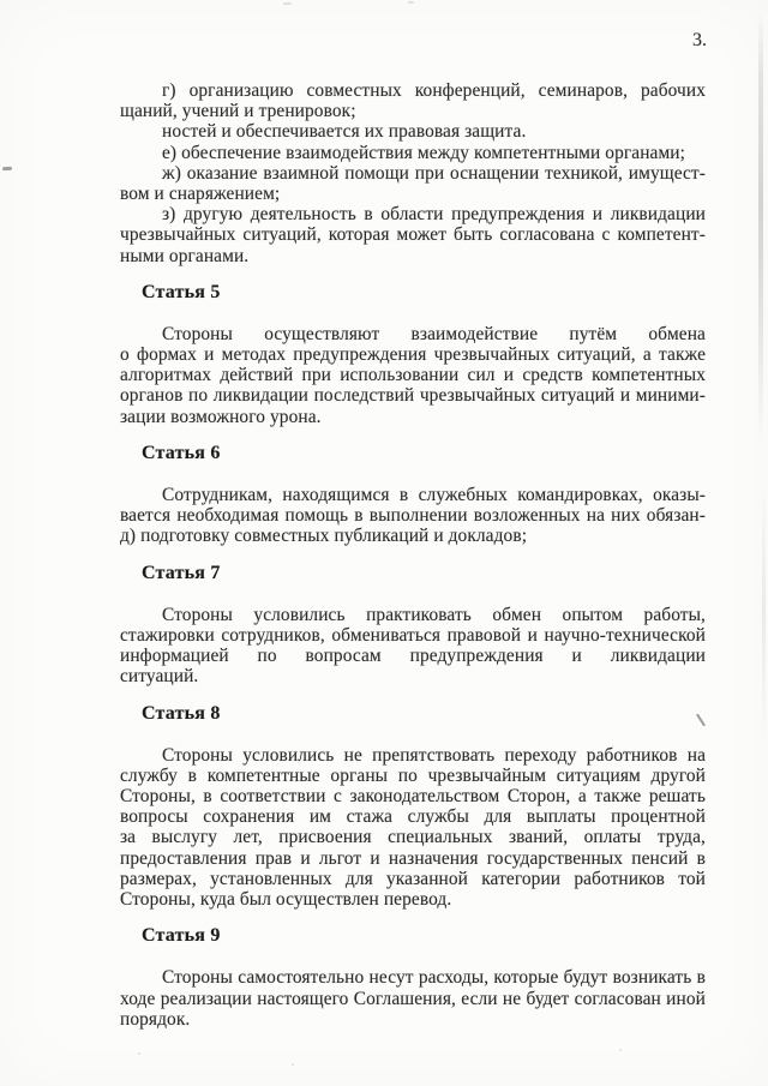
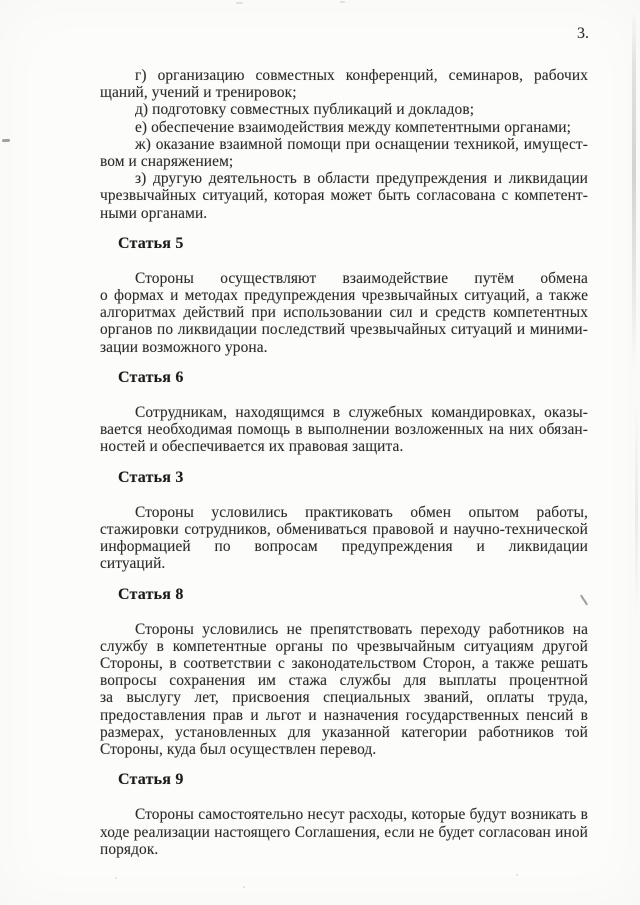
  3.
  г) организацию совместных конференций, семинаров, рабочих
  щаний, учений и тренировок;
- ностей и обеспечивается их правовая защита.
+ д) подготовку совместных публикаций и докладов;
  е) обеспечение взаимодействия между компетентными органами;
  ж) оказание взаимной помощи при оснащении техникой, имущест-
  вом и снаряжением;
  з) другую деятельность в области предупреждения и ликвидации
  чрезвычайных ситуаций, которая может быть согласована с компетент-
  ными органами.
  Статья 5
  Стороны осуществляют взаимодействие путём обмена
  о формах и методах предупреждения чрезвычайных ситуаций, а также
  алгоритмах действий при использовании сил и средств компетентных
  органов по ликвидации последствий чрезвычайных ситуаций и миними-
  зации возможного урона.
  Статья 6
  Сотрудникам, находящимся в служебных командировках, оказы-
  вается необходимая помощь в выполнении возложенных на них обязан-
- д) подготовку совместных публикаций и докладов;
+ ностей и обеспечивается их правовая защита.
- Статья 7
+ Статья 3
  Стороны условились практиковать обмен опытом работы,
  стажировки сотрудников, обмениваться правовой и научно-технической
  информацией по вопросам предупреждения и ликвидации
  ситуаций.
  Статья 8
  Стороны условились не препятствовать переходу работников на
  службу в компетентные органы по чрезвычайным ситуациям другой
  Стороны, в соответствии с законодательством Сторон, а также решать
  вопросы сохранения им стажа службы для выплаты процентной
  за выслугу лет, присвоения специальных званий, оплаты труда,
  предоставления прав и льгот и назначения государственных пенсий в
  размерах, установленных для указанной категории работников той
  Стороны, куда был осуществлен перевод.
  Статья 9
  Стороны самостоятельно несут расходы, которые будут возникать в
  ходе реализации настоящего Соглашения, если не будет согласован иной
  порядок.
